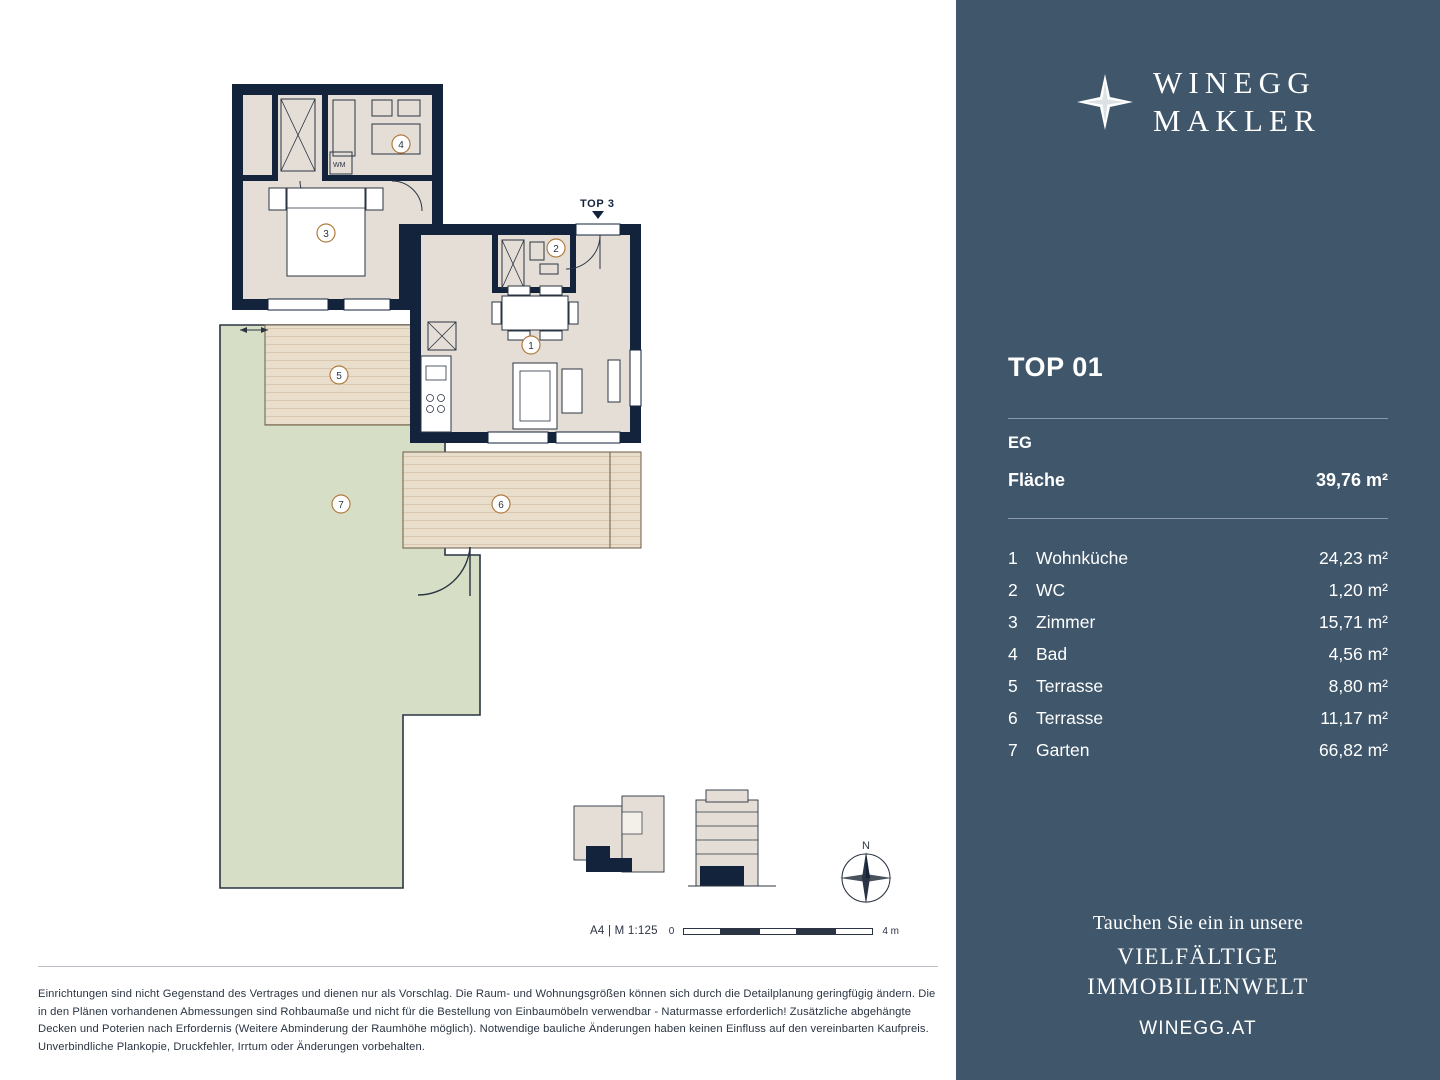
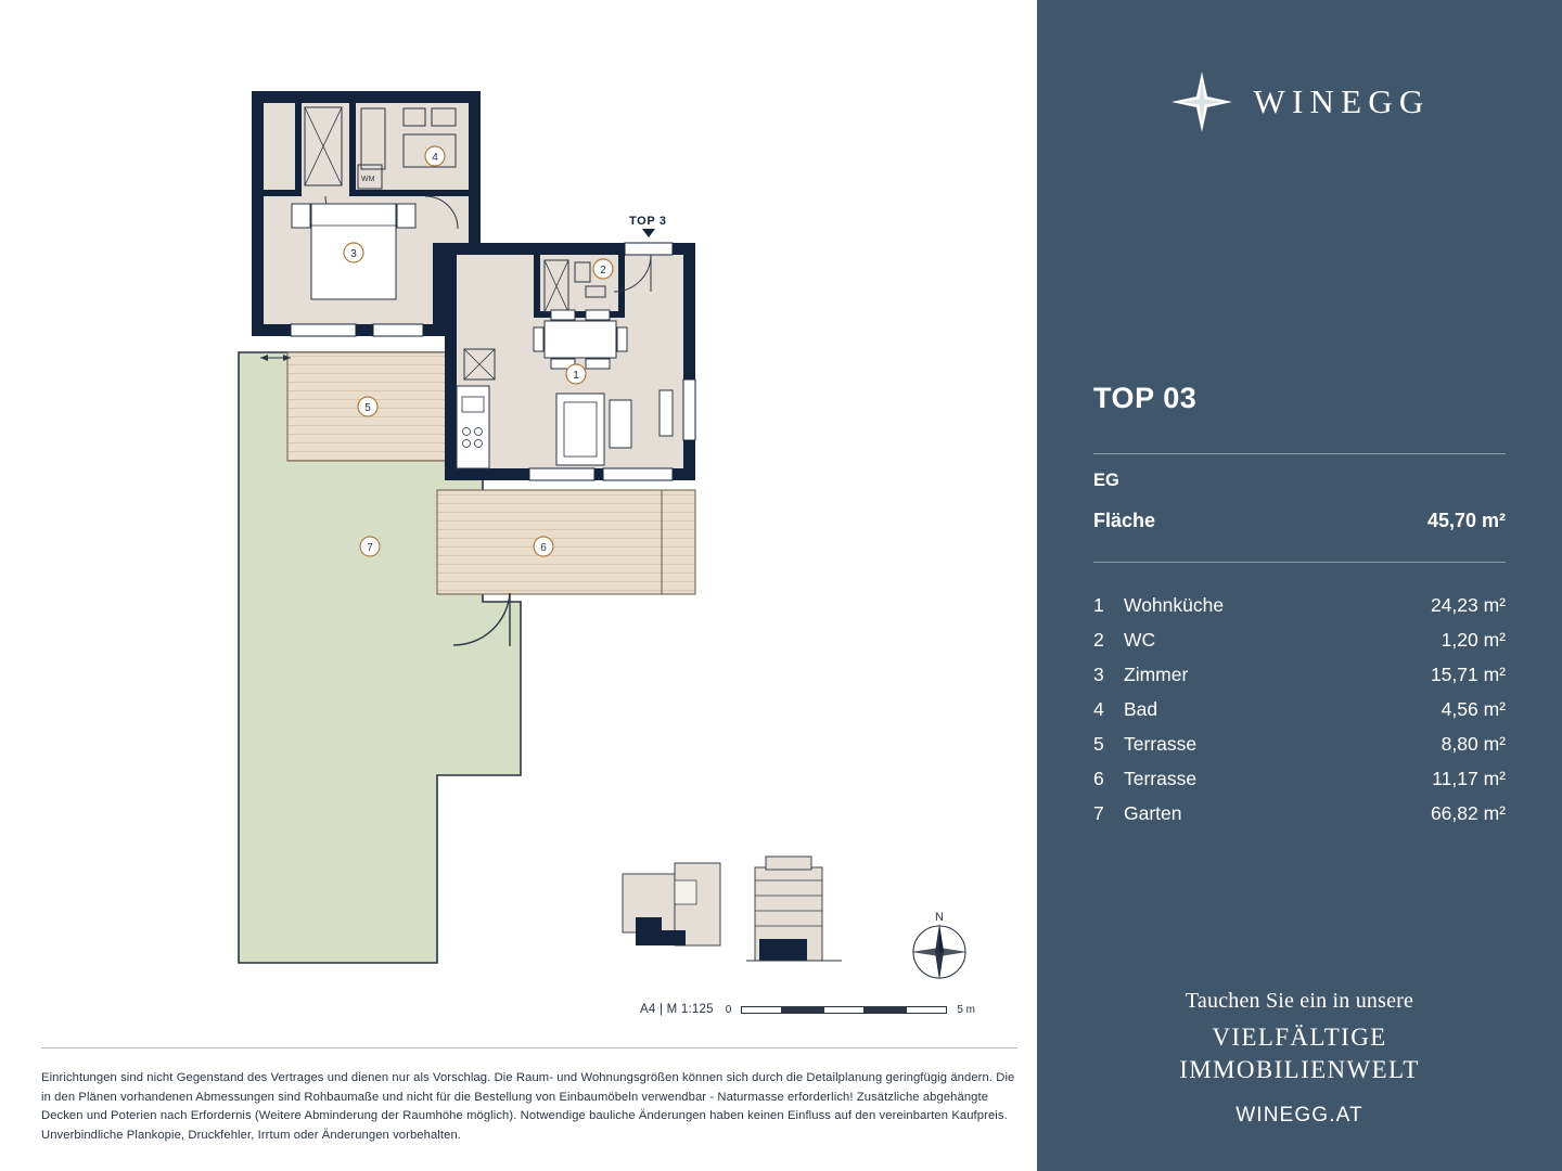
  1
  2
  3
  4
  5
  6
  7
  TOP 3
  N
  A4 | M 1:125
  0
- 4 m
+ 5 m
  Einrichtungen sind nicht Gegenstand des Vertrages und dienen nur als Vorschlag. Die Raum- und Wohnungsgrößen können sich durch die Detailplanung geringfügig ändern. Die in den Plänen vorhandenen Abmessungen sind Rohbaumaße und nicht für die Bestellung von Einbaumöbeln verwendbar - Naturmasse erforderlich! Zusätzliche abgehängte Decken und Poterien nach Erfordernis (Weitere Abminderung der Raumhöhe möglich). Notwendige bauliche Änderungen haben keinen Einfluss auf den vereinbarten Kaufpreis. Unverbindliche Plankopie, Druckfehler, Irrtum oder Änderungen vorbehalten.
  WINEGG
- MAKLER
- TOP 01
+ TOP 03
  EG
  Fläche
- 39,76 m²
+ 45,70 m²
  1
  Wohnküche
  24,23 m²
  2
  WC
  1,20 m²
  3
  Zimmer
  15,71 m²
  4
  Bad
  4,56 m²
  5
  Terrasse
  8,80 m²
  6
  Terrasse
  11,17 m²
  7
  Garten
  66,82 m²
  Tauchen Sie ein in unsere
  VIELFÄLTIGE
  IMMOBILIENWELT
  WINEGG.AT
